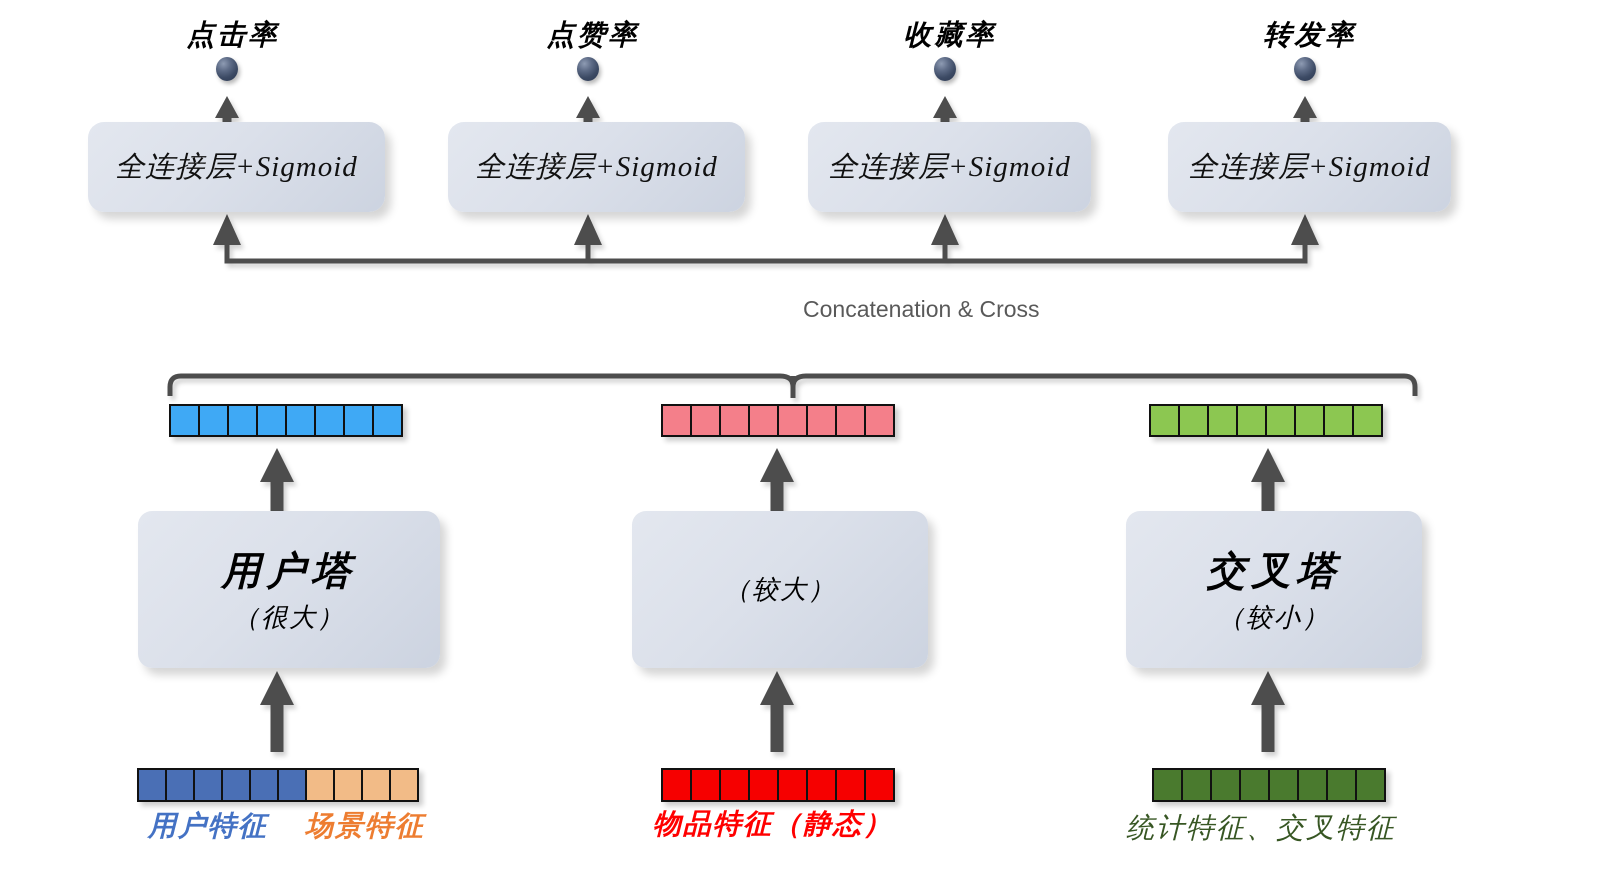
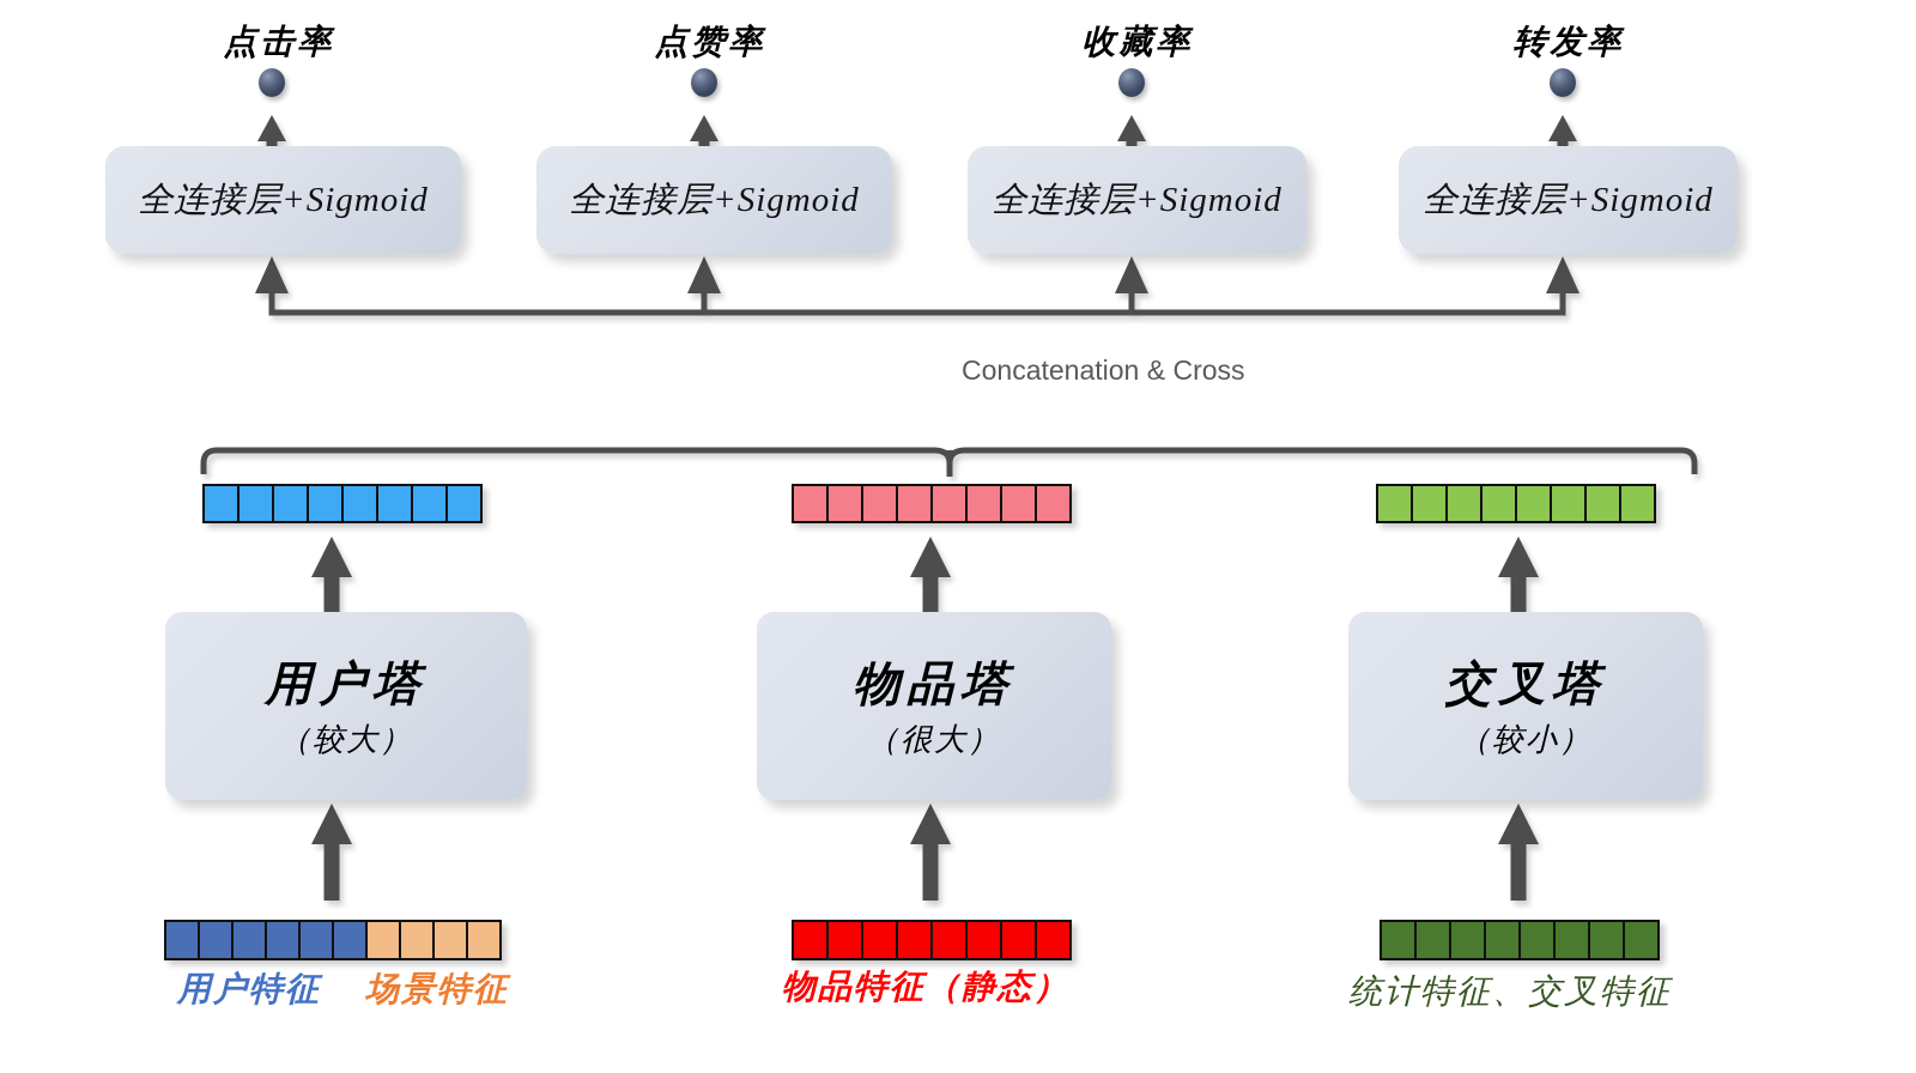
  点击率
  点赞率
  收藏率
  转发率
  全连接层+Sigmoid
  全连接层+Sigmoid
  全连接层+Sigmoid
  全连接层+Sigmoid
  Concatenation & Cross
  用户塔
- （很大）
+ （较大）
+ 物品塔
- （较大）
+ （很大）
  交叉塔
  （较小）
  用户特征
  场景特征
  物品特征（静态）
  统计特征、交叉特征
